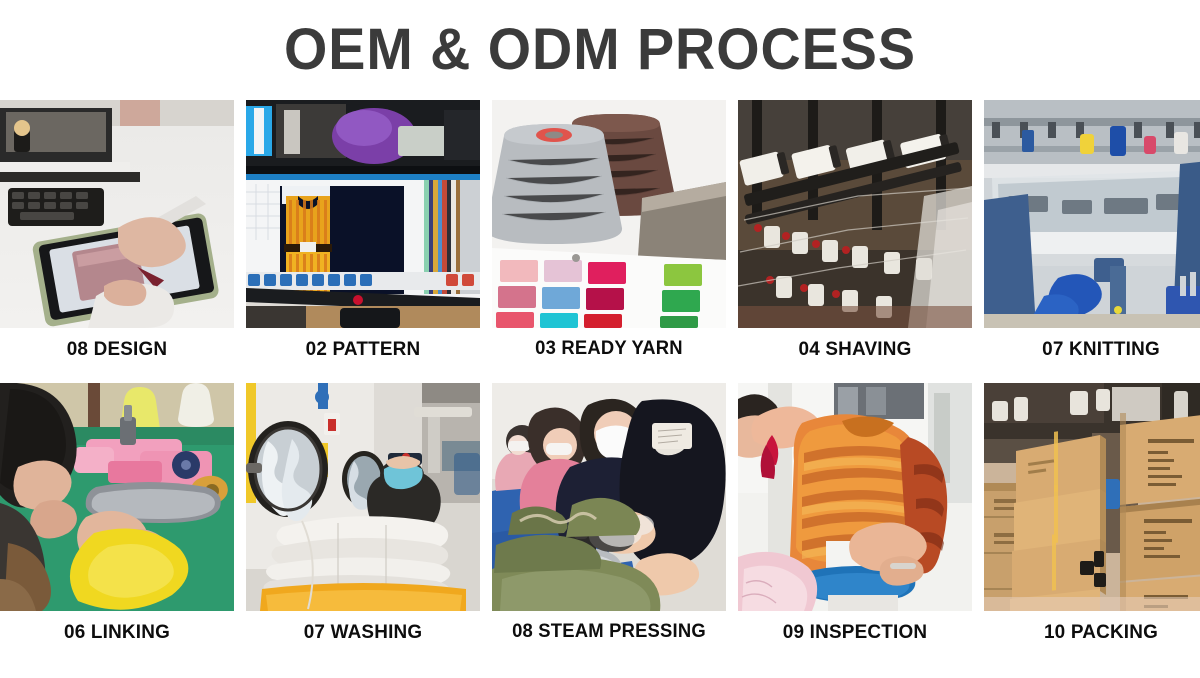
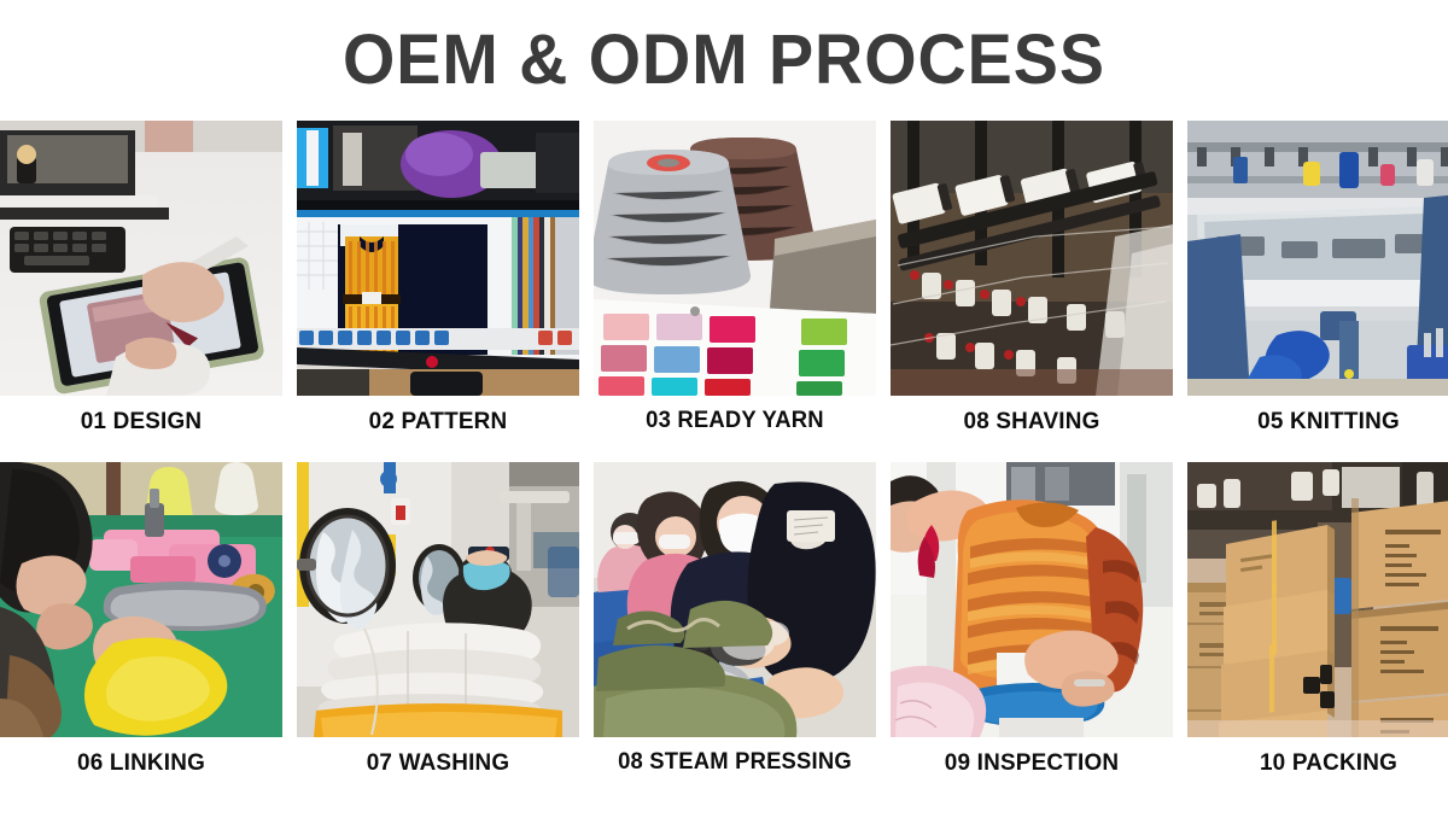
  OEM & ODM PROCESS
- 08 DESIGN
+ 01 DESIGN
  02 PATTERN
  03 READY YARN
- 04 SHAVING
+ 08 SHAVING
- 07 KNITTING
+ 05 KNITTING
  06 LINKING
  07 WASHING
  08 STEAM PRESSING
  09 INSPECTION
  10 PACKING
